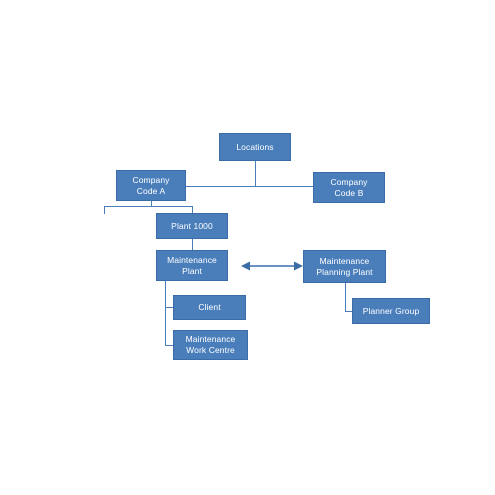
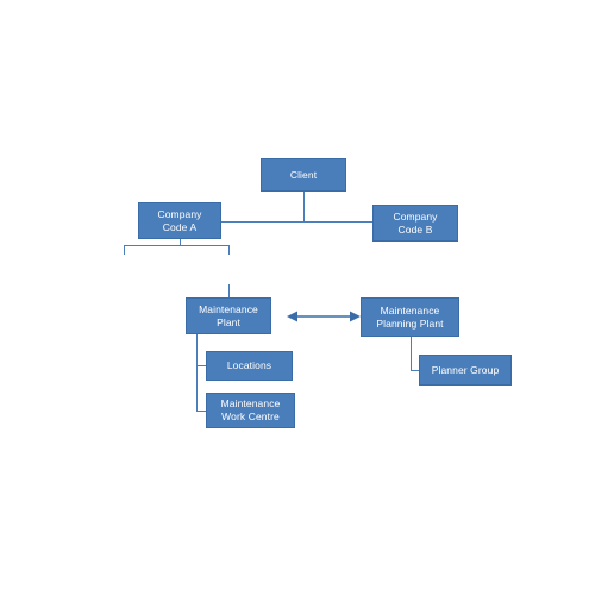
- Locations
+ Client
  Company
  Code A
  Company
  Code B
- Plant 1000
  Maintenance
  Plant
  Maintenance
  Planning Plant
- Client
+ Locations
  Maintenance
  Work Centre
  Planner Group
